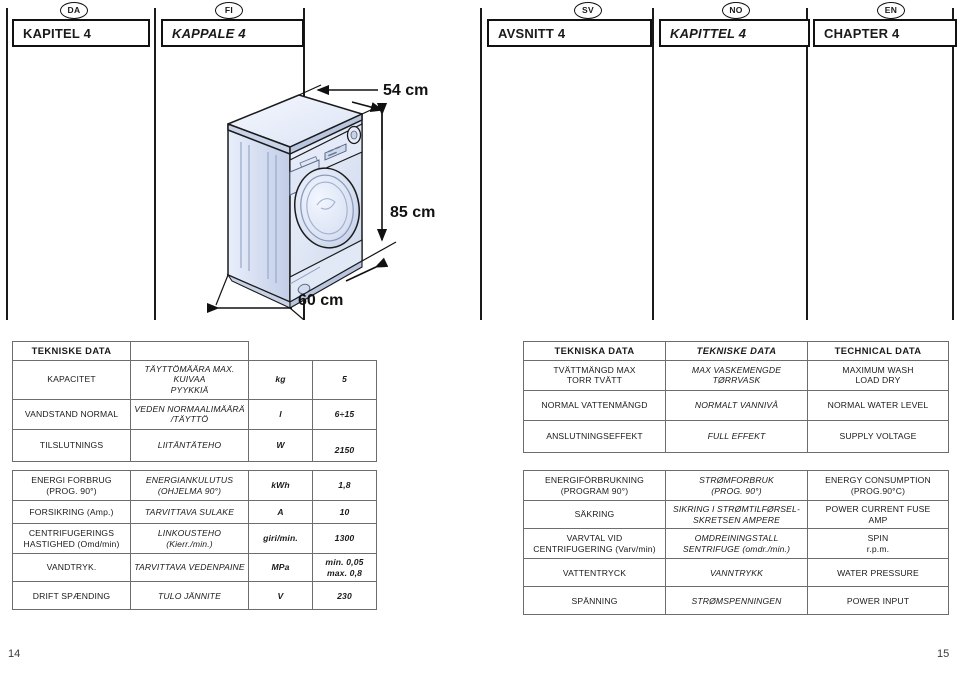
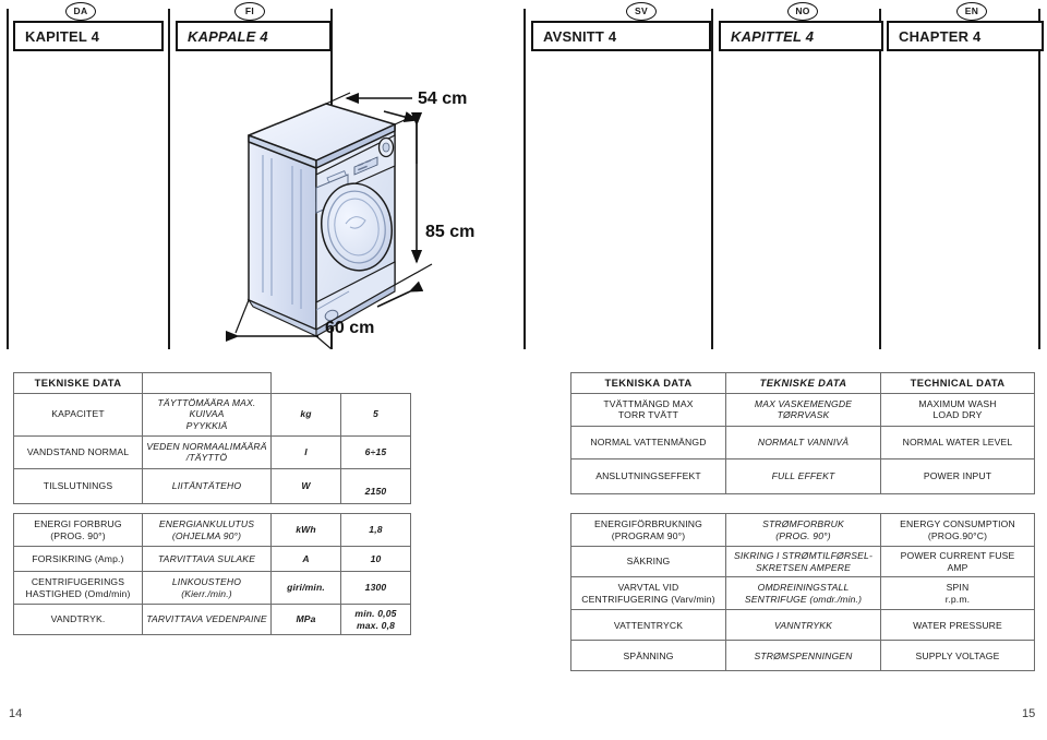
  DA
  FI
  SV
  NO
  EN
  KAPITEL 4
  KAPPALE 4
  AVSNITT 4
  KAPITTEL 4
  CHAPTER 4
  54 cm
  85 cm
  60 cm
  TEKNISKE DATA
  KAPACITET	TÄYTTÖMÄÄRA MAX. KUIVAAPYYKKIÄ	kg	5
  VANDSTAND NORMAL	VEDEN NORMAALIMÄÄRÄ/TÄYTTÖ	l	6÷15
  TILSLUTNINGS	LIITÄNTÄTEHO	W	2150
  ENERGI FORBRUG(PROG. 90°)	ENERGIANKULUTUS(OHJELMA 90°)	kWh	1,8
  FORSIKRING (Amp.)	TARVITTAVA SULAKE	A	10
  CENTRIFUGERINGSHASTIGHED (Omd/min)	LINKOUSTEHO(Kierr./min.)	giri/min.	1300
  VANDTRYK.	TARVITTAVA VEDENPAINE	MPa	min. 0,05max. 0,8
- DRIFT SPÆNDING	TULO JÄNNITE	V	230
  TEKNISKA DATA	TEKNISKE DATA	TECHNICAL DATA
  TVÄTTMÄNGD MAXTORR TVÄTT	MAX VASKEMENGDETØRRVASK	MAXIMUM WASHLOAD DRY
  NORMAL VATTENMÄNGD	NORMALT VANNIVÅ	NORMAL WATER LEVEL
- ANSLUTNINGSEFFEKT	FULL EFFEKT	SUPPLY VOLTAGE
+ ANSLUTNINGSEFFEKT	FULL EFFEKT	POWER INPUT
  ENERGIFÖRBRUKNING(PROGRAM 90°)	STRØMFORBRUK(PROG. 90°)	ENERGY CONSUMPTION(PROG.90°C)
  SÄKRING	SIKRING I STRØMTILFØRSEL-SKRETSEN AMPERE	POWER CURRENT FUSEAMP
  VARVTAL VIDCENTRIFUGERING (Varv/min)	OMDREININGSTALLSENTRIFUGE (omdr./min.)	SPINr.p.m.
  VATTENTRYCK	VANNTRYKK	WATER PRESSURE
- SPÄNNING	STRØMSPENNINGEN	POWER INPUT
+ SPÄNNING	STRØMSPENNINGEN	SUPPLY VOLTAGE
  14
  15
